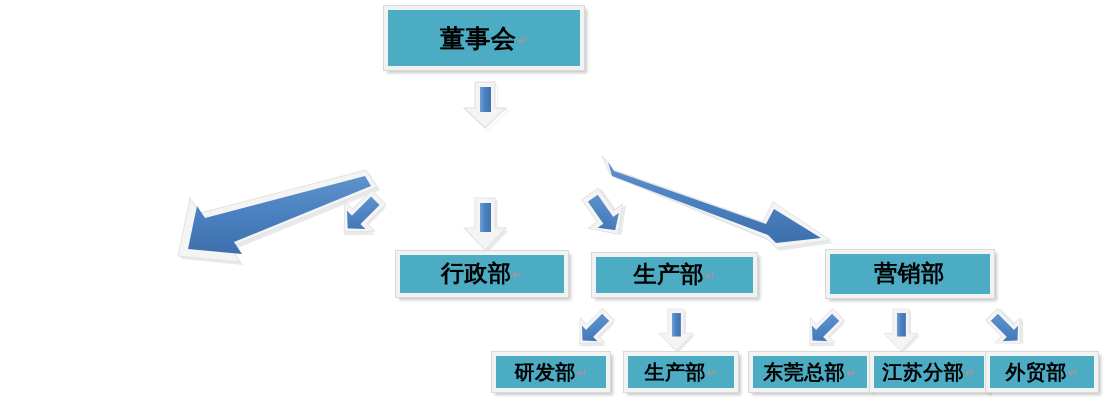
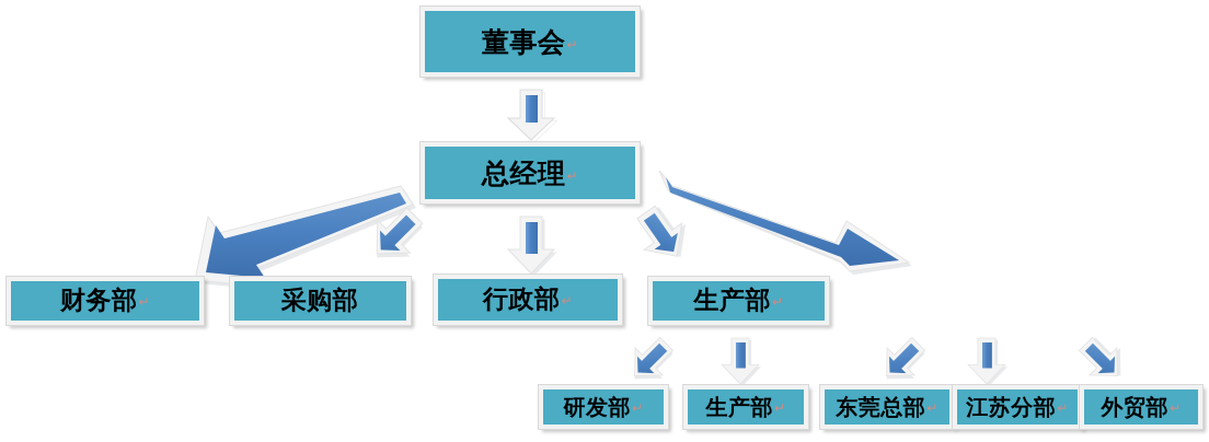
  董事会↵
+ 总经理↵
+ 财务部↵
+ 采购部
  行政部↵
  生产部↵
- 营销部
  研发部↵
  生产部↵
  东莞总部↵
  江苏分部↵
  外贸部↵
